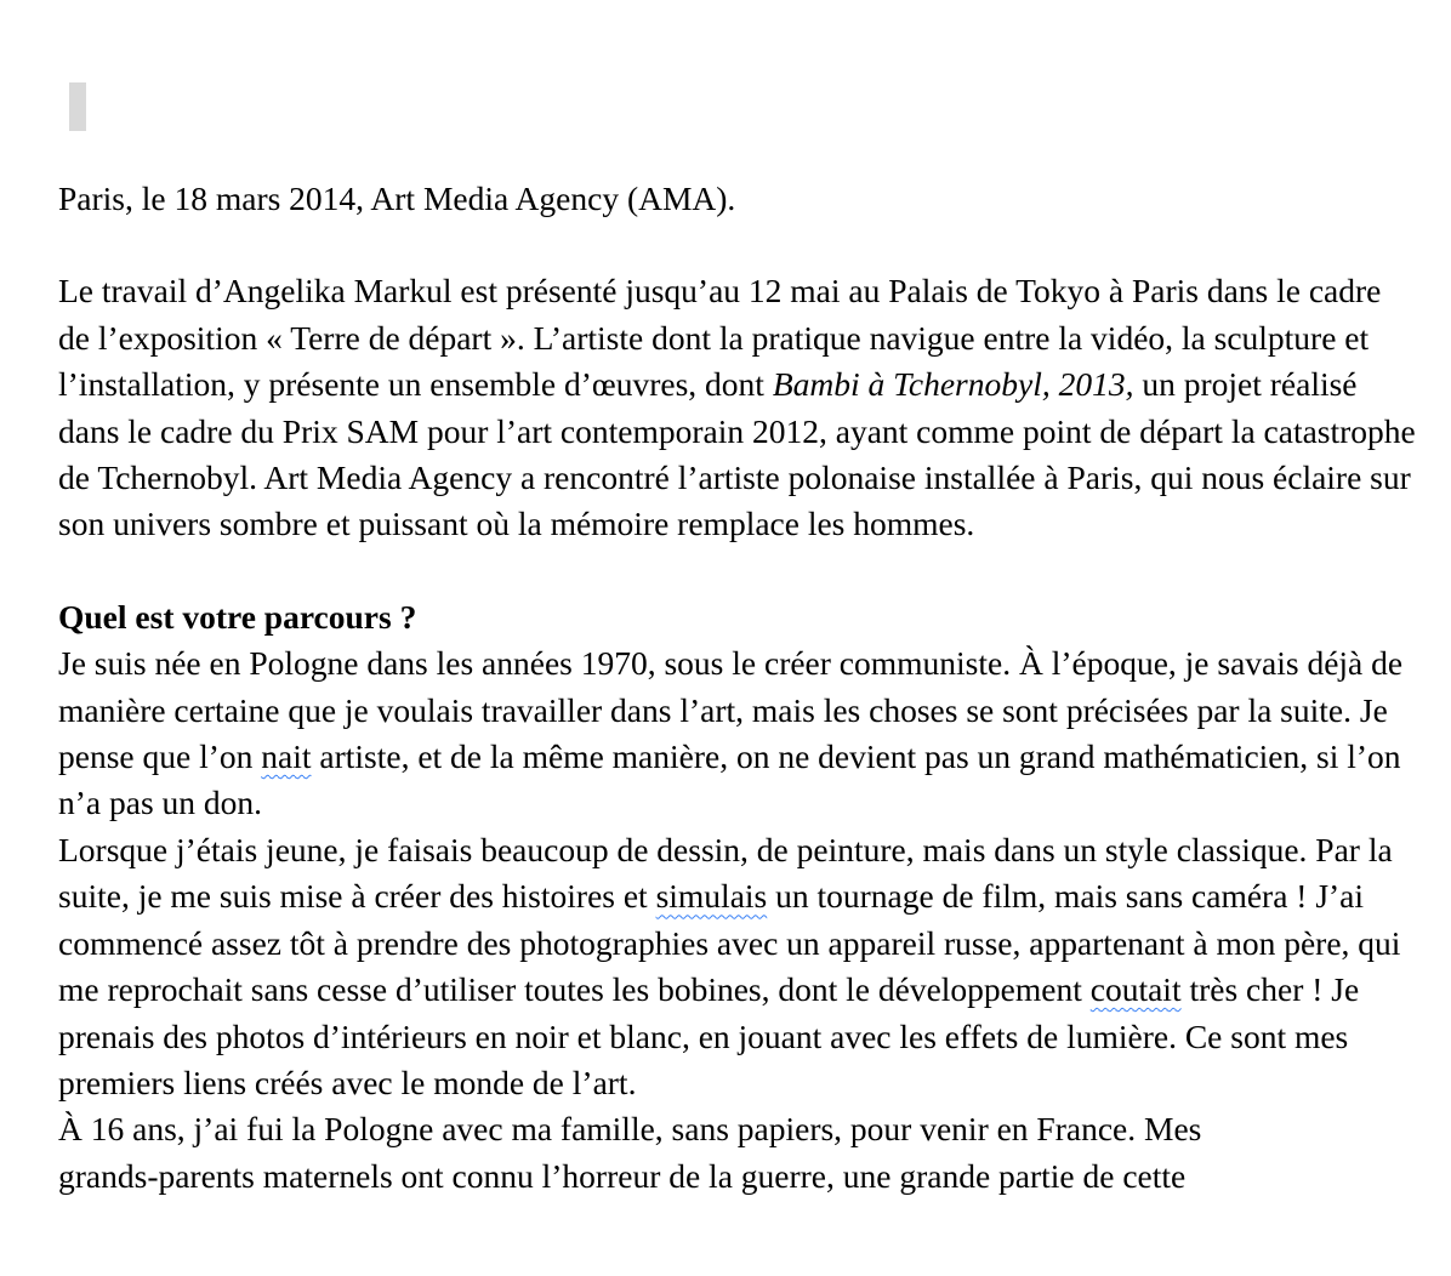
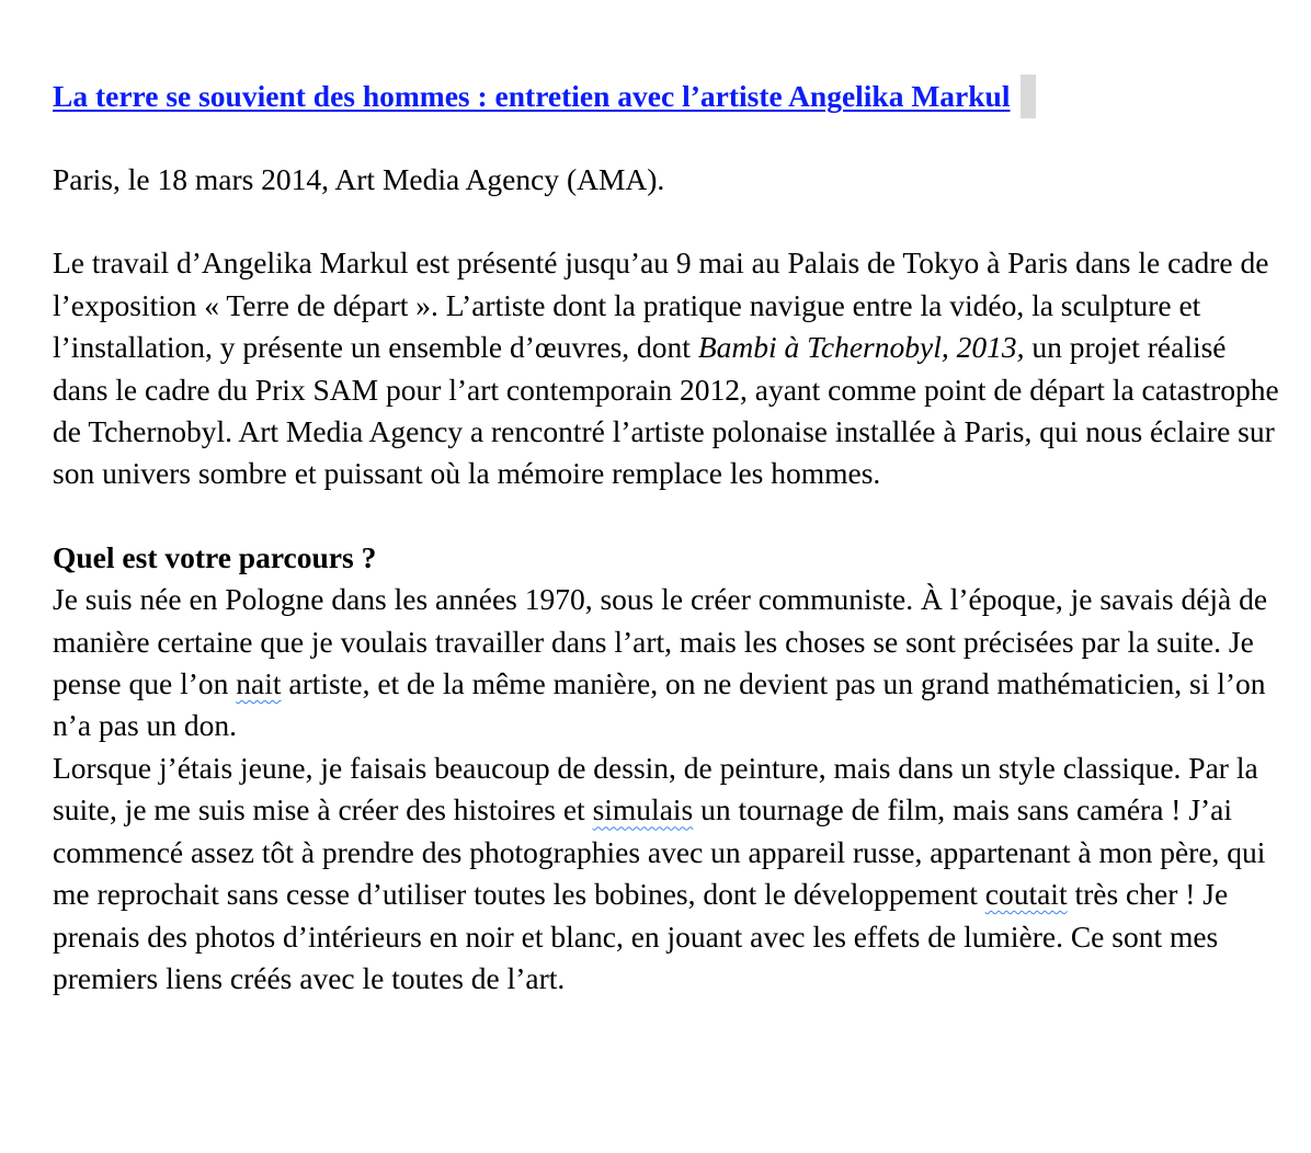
+ La terre se souvient des hommes : entretien avec l’artiste Angelika Markul
  Paris, le 18 mars 2014, Art Media Agency (AMA).
- Le travail d’Angelika Markul est présenté jusqu’au 12 mai au Palais de Tokyo à Paris dans le cadre de l’exposition « Terre de départ ». L’artiste dont la pratique navigue entre la vidéo, la sculpture et l’installation, y présente un ensemble d’œuvres, dont Bambi à Tchernobyl, 2013, un projet réalisé dans le cadre du Prix SAM pour l’art contemporain 2012, ayant comme point de départ la catastrophe de Tchernobyl. Art Media Agency a rencontré l’artiste polonaise installée à Paris, qui nous éclaire sur son univers sombre et puissant où la mémoire remplace les hommes.
+ Le travail d’Angelika Markul est présenté jusqu’au 9 mai au Palais de Tokyo à Paris dans le cadre de l’exposition « Terre de départ ». L’artiste dont la pratique navigue entre la vidéo, la sculpture et l’installation, y présente un ensemble d’œuvres, dont Bambi à Tchernobyl, 2013, un projet réalisé dans le cadre du Prix SAM pour l’art contemporain 2012, ayant comme point de départ la catastrophe de Tchernobyl. Art Media Agency a rencontré l’artiste polonaise installée à Paris, qui nous éclaire sur son univers sombre et puissant où la mémoire remplace les hommes.
  Quel est votre parcours ?
  Je suis née en Pologne dans les années 1970, sous le créer communiste. À l’époque, je savais déjà de manière certaine que je voulais travailler dans l’art, mais les choses se sont précisées par la suite. Je pense que l’on nait artiste, et de la même manière, on ne devient pas un grand mathématicien, si l’on n’a pas un don.
- Lorsque j’étais jeune, je faisais beaucoup de dessin, de peinture, mais dans un style classique. Par la suite, je me suis mise à créer des histoires et simulais un tournage de film, mais sans caméra ! J’ai commencé assez tôt à prendre des photographies avec un appareil russe, appartenant à mon père, qui me reprochait sans cesse d’utiliser toutes les bobines, dont le développement coutait très cher ! Je prenais des photos d’intérieurs en noir et blanc, en jouant avec les effets de lumière. Ce sont mes premiers liens créés avec le monde de l’art.
+ Lorsque j’étais jeune, je faisais beaucoup de dessin, de peinture, mais dans un style classique. Par la suite, je me suis mise à créer des histoires et simulais un tournage de film, mais sans caméra ! J’ai commencé assez tôt à prendre des photographies avec un appareil russe, appartenant à mon père, qui me reprochait sans cesse d’utiliser toutes les bobines, dont le développement coutait très cher ! Je prenais des photos d’intérieurs en noir et blanc, en jouant avec les effets de lumière. Ce sont mes premiers liens créés avec le toutes de l’art.
- À 16 ans, j’ai fui la Pologne avec ma famille, sans papiers, pour venir en France. Mes
- grands-parents maternels ont connu l’horreur de la guerre, une grande partie de cette
